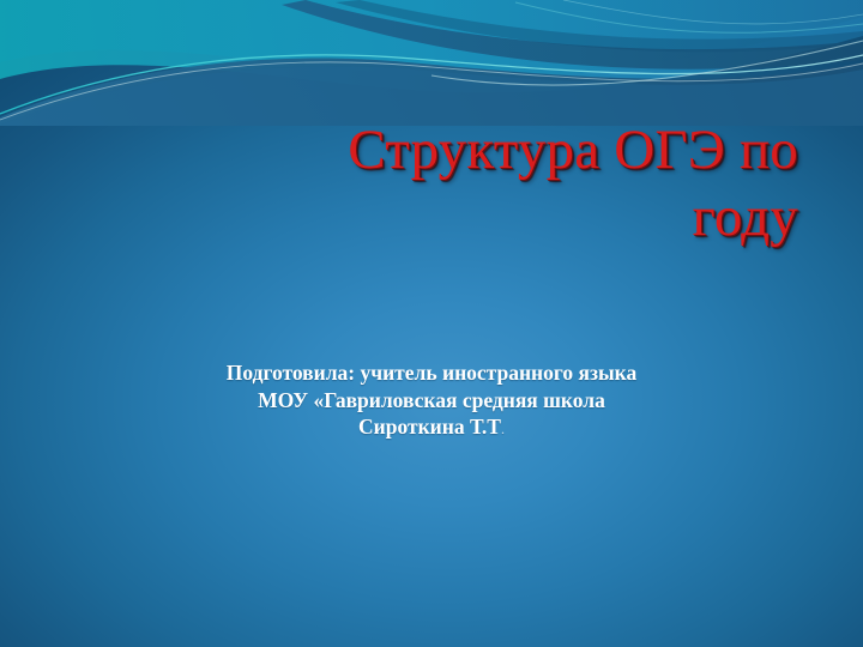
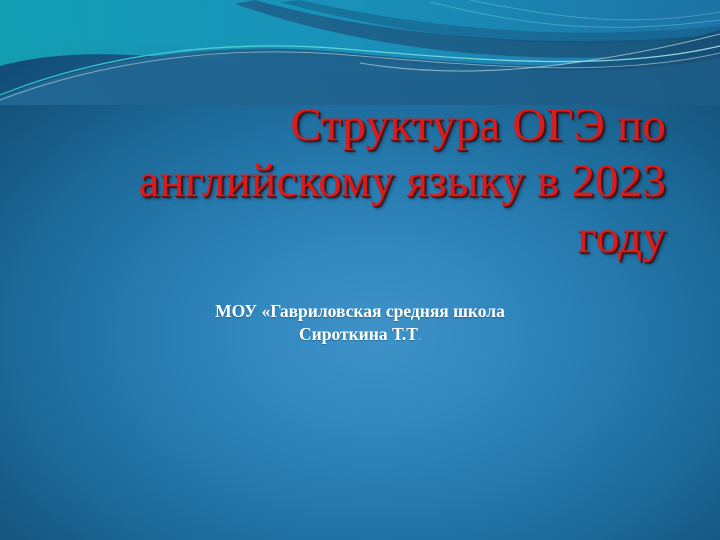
  Структура ОГЭ по
+ английскому языку в 2023
  году
- Подготовила: учитель иностранного языка
  МОУ «Гавриловская средняя школа
  Сироткина Т.Т.
